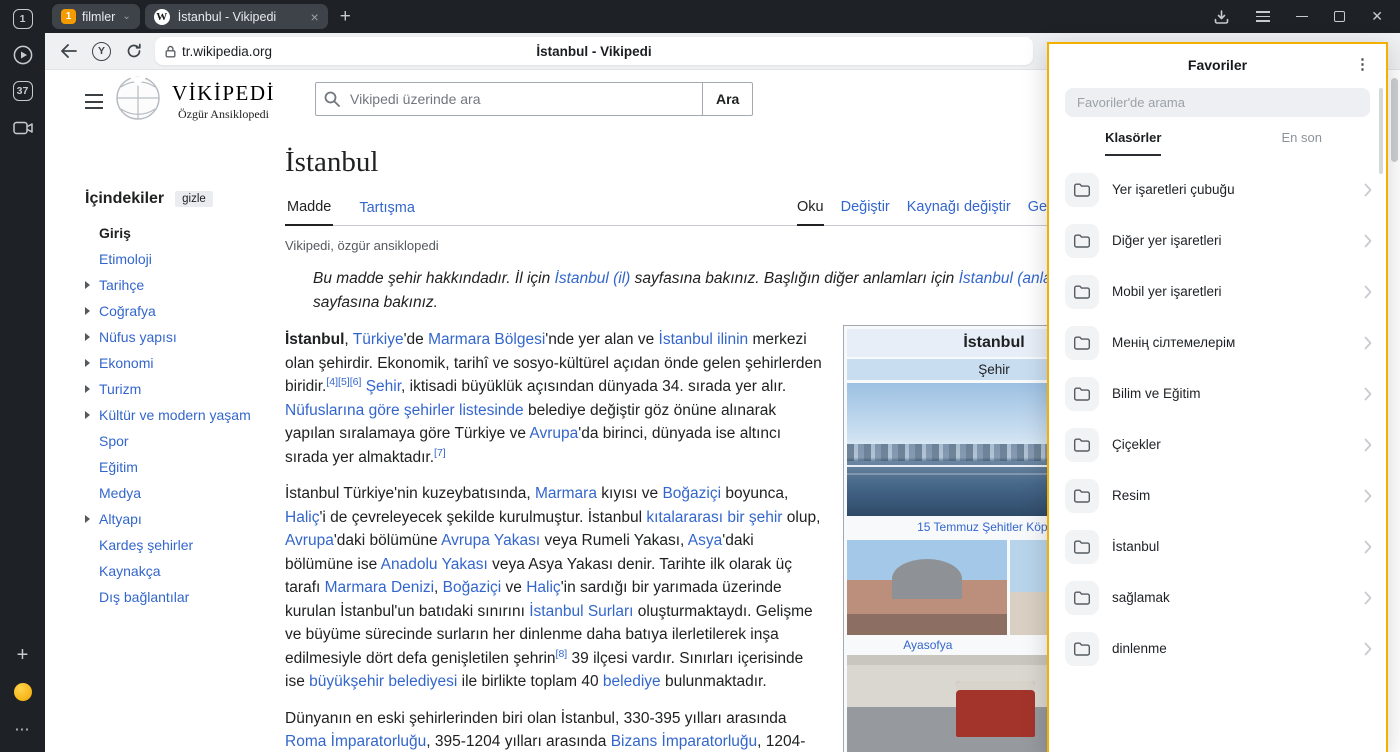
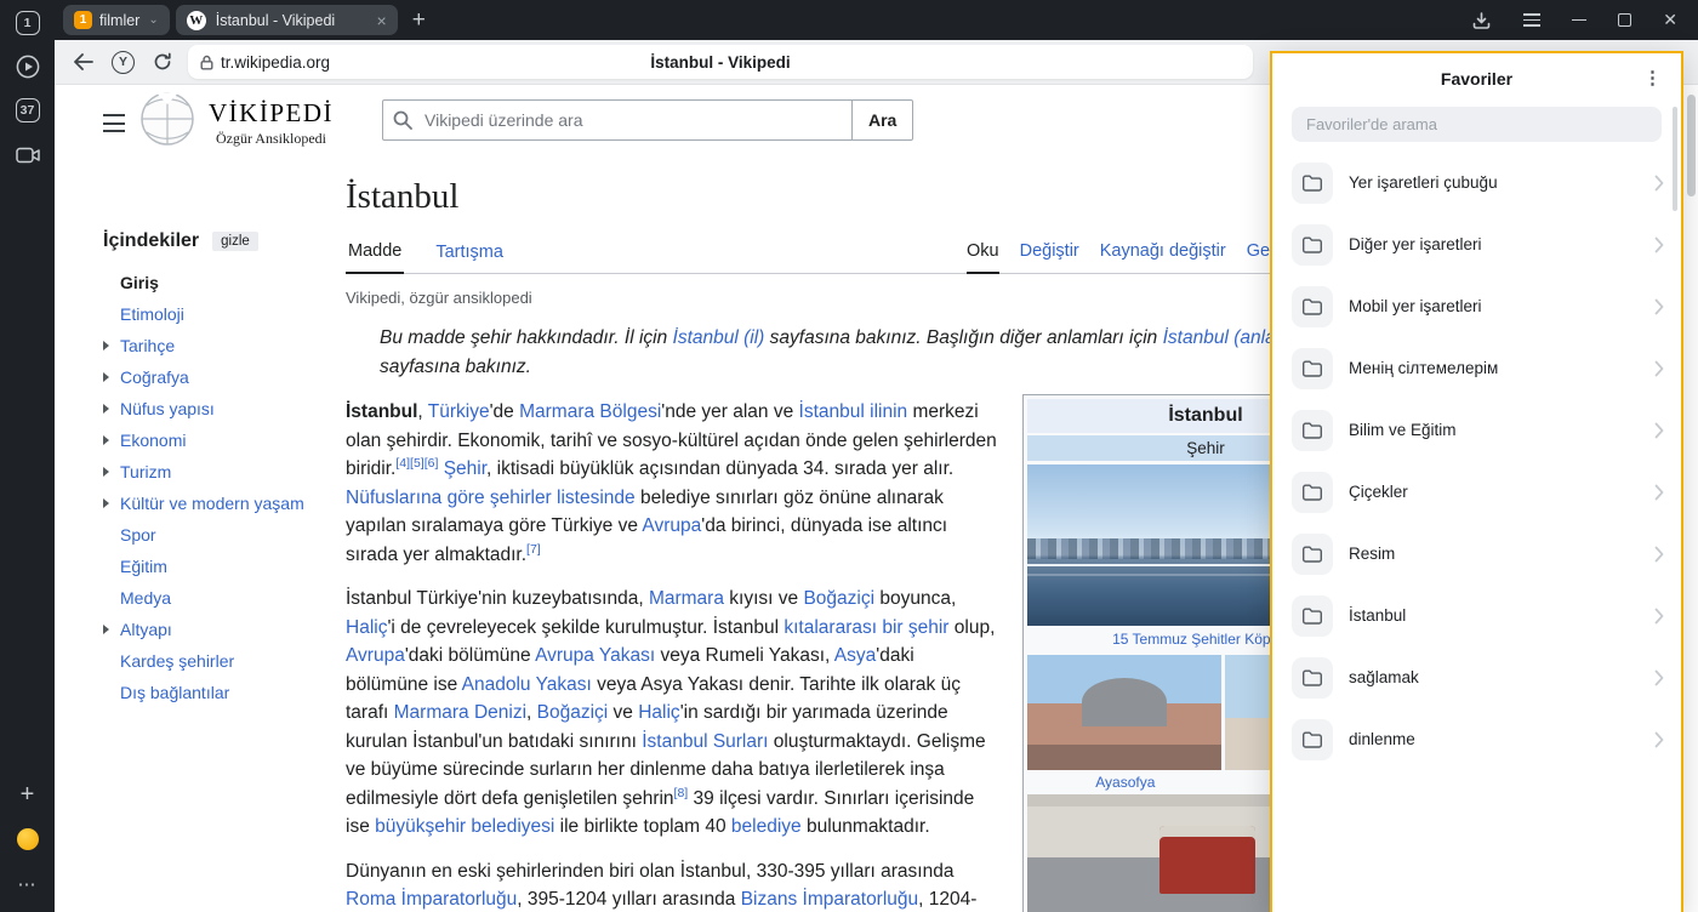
  1
  37
  +
  ⋯
  1
  filmler
  ⌄
  W
  İstanbul - Vikipedi
  ×
  +
  ✕
  Y
  İstanbul - Vikipedi
  tr.wikipedia.org
  VİKİPEDİ
  Özgür Ansiklopedi
  Vikipedi üzerinde ara
  Ara
  İçindekiler
  gizle
  Giriş
  Etimoloji
  Tarihçe
  Coğrafya
  Nüfus yapısı
  Ekonomi
  Turizm
  Kültür ve modern yaşam
  Spor
  Eğitim
  Medya
  Altyapı
  Kardeş şehirler
- Kaynakça
  Dış bağlantılar
  İstanbul
  Madde
  Tartışma
  Oku
  Değiştir
  Kaynağı değiştir
  Vikipedi, özgür ansiklopedi
  Bu madde şehir hakkındadır. İl için İstanbul (il) sayfasına bakınız. Başlığın diğer anlamları için İstanbul (anl sayfasına bakınız.
  İstanbul
  Şehir
  15 Temmuz Şehitler Köp
  Ayasofya
- İstanbul, Türkiye'de Marmara Bölgesi'nde yer alan ve İstanbul ilinin merkezi olan şehirdir. Ekonomik, tarihî ve sosyo-kültürel açıdan önde gelen şehirlerden biridir.[4][5][6] Şehir, iktisadi büyüklük açısından dünyada 34. sırada yer alır. Nüfuslarına göre şehirler listesinde belediye değiştir göz önüne alınarak yapılan sıralamaya göre Türkiye ve Avrupa'da birinci, dünyada ise altıncı sırada yer almaktadır.[7]
+ İstanbul, Türkiye'de Marmara Bölgesi'nde yer alan ve İstanbul ilinin merkezi olan şehirdir. Ekonomik, tarihî ve sosyo-kültürel açıdan önde gelen şehirlerden biridir.[4][5][6] Şehir, iktisadi büyüklük açısından dünyada 34. sırada yer alır. Nüfuslarına göre şehirler listesinde belediye sınırları göz önüne alınarak yapılan sıralamaya göre Türkiye ve Avrupa'da birinci, dünyada ise altıncı sırada yer almaktadır.[7]
  İstanbul Türkiye'nin kuzeybatısında, Marmara kıyısı ve Boğaziçi boyunca, Haliç'i de çevreleyecek şekilde kurulmuştur. İstanbul kıtalararası bir şehir olup, Avrupa'daki bölümüne Avrupa Yakası veya Rumeli Yakası, Asya'daki bölümüne ise Anadolu Yakası veya Asya Yakası denir. Tarihte ilk olarak üç tarafı Marmara Denizi, Boğaziçi ve Haliç'in sardığı bir yarımada üzerinde kurulan İstanbul'un batıdaki sınırını İstanbul Surları oluşturmaktaydı. Gelişme ve büyüme sürecinde surların her dinlenme daha batıya ilerletilerek inşa edilmesiyle dört defa genişletilen şehrin[8] 39 ilçesi vardır. Sınırları içerisinde ise büyükşehir belediyesi ile birlikte toplam 40 belediye bulunmaktadır.
  Dünyanın en eski şehirlerinden biri olan İstanbul, 330-395 yılları arasında Roma İmparatorluğu, 395-1204 yılları arasında Bizans İmparatorluğu, 1204-
  Favoriler
  ⋮
  Favoriler'de arama
- Klasörler
- En son
  Yer işaretleri çubuğu
  Diğer yer işaretleri
  Mobil yer işaretleri
  Менің сілтемелерім
  Bilim ve Eğitim
  Çiçekler
  Resim
  İstanbul
  sağlamak
  dinlenme
